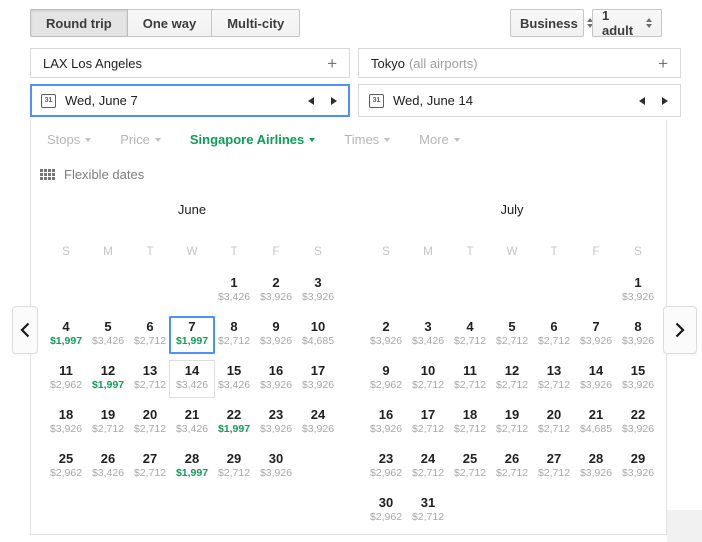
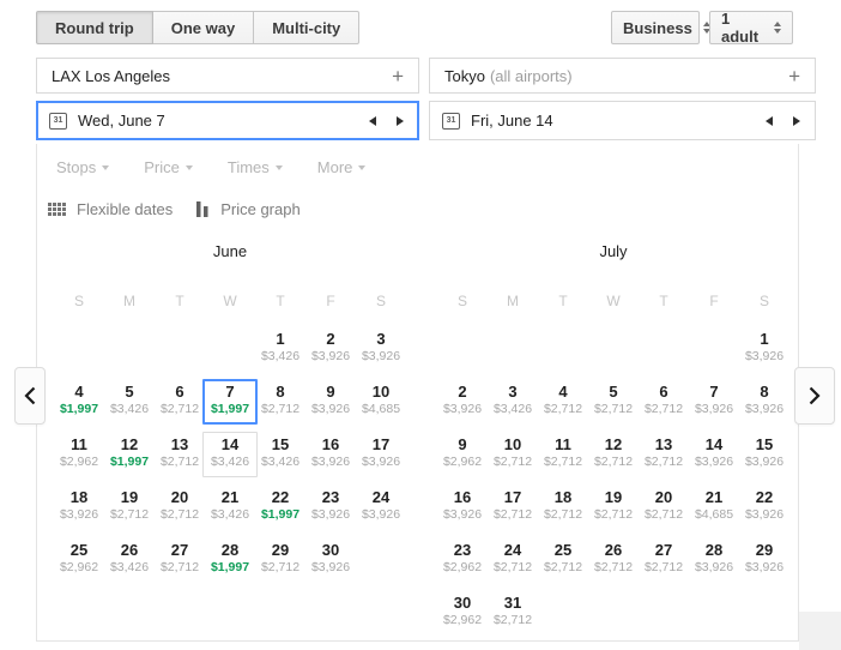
  Round trip
  One way
  Multi-city
  Business
  1 adult
  LAX Los Angeles
  +
  Tokyo
  (all airports)
  +
  Wed, June 7
- Wed, June 14
+ Fri, June 14
  Stops
  Price
- Singapore Airlines
  Times
  More
  Flexible dates
+ Price graph
  June
  S
  M
  T
  W
  T
  F
  S
  1
  $3,426
  2
  $3,926
  3
  $3,926
  4
  $1,997
  5
  $3,426
  6
  $2,712
  7
  $1,997
  8
  $2,712
  9
  $3,926
  10
  $4,685
  11
  $2,962
  12
  $1,997
  13
  $2,712
  14
  $3,426
  15
  $3,426
  16
  $3,926
  17
  $3,926
  18
  $3,926
  19
  $2,712
  20
  $2,712
  21
  $3,426
  22
  $1,997
  23
  $3,926
  24
  $3,926
  25
  $2,962
  26
  $3,426
  27
  $2,712
  28
  $1,997
  29
  $2,712
  30
  $3,926
  July
  S
  M
  T
  W
  T
  F
  S
  1
  $3,926
  2
  $3,926
  3
  $3,426
  4
  $2,712
  5
  $2,712
  6
  $2,712
  7
  $3,926
  8
  $3,926
  9
  $2,962
  10
  $2,712
  11
  $2,712
  12
  $2,712
  13
  $2,712
  14
  $3,926
  15
  $3,926
  16
  $3,926
  17
  $2,712
  18
  $2,712
  19
  $2,712
  20
  $2,712
  21
  $4,685
  22
  $3,926
  23
  $2,962
  24
  $2,712
  25
  $2,712
  26
  $2,712
  27
  $2,712
  28
  $3,926
  29
  $3,926
  30
  $2,962
  31
  $2,712
